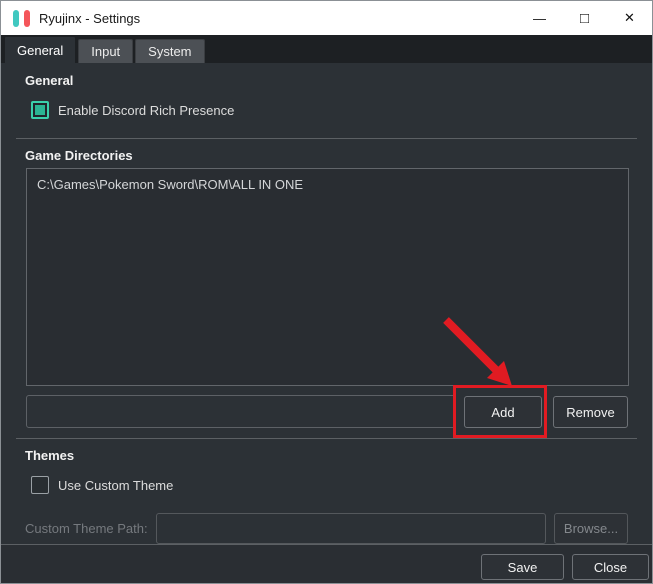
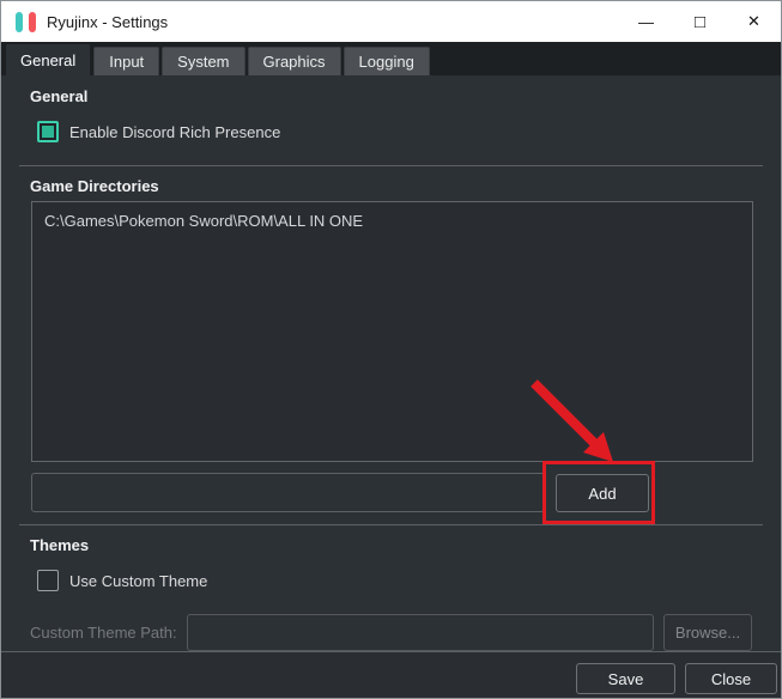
  Ryujinx - Settings
  —
  □
  ✕
  General
  Input
  System
+ Graphics
+ Logging
  General
  Enable Discord Rich Presence
  Game Directories
  C:\Games\Pokemon Sword\ROM\ALL IN ONE
  Add
- Remove
  Themes
  Use Custom Theme
  Custom Theme Path:
  Browse...
  Save
  Close
